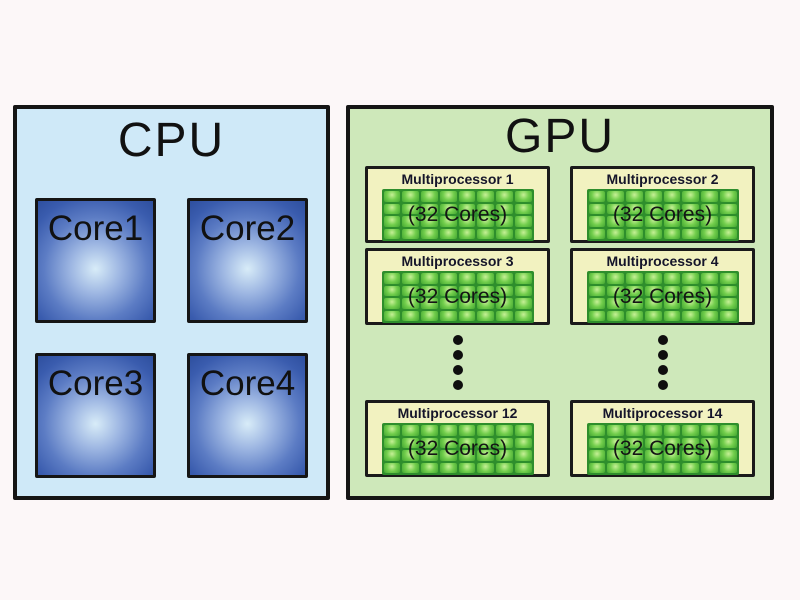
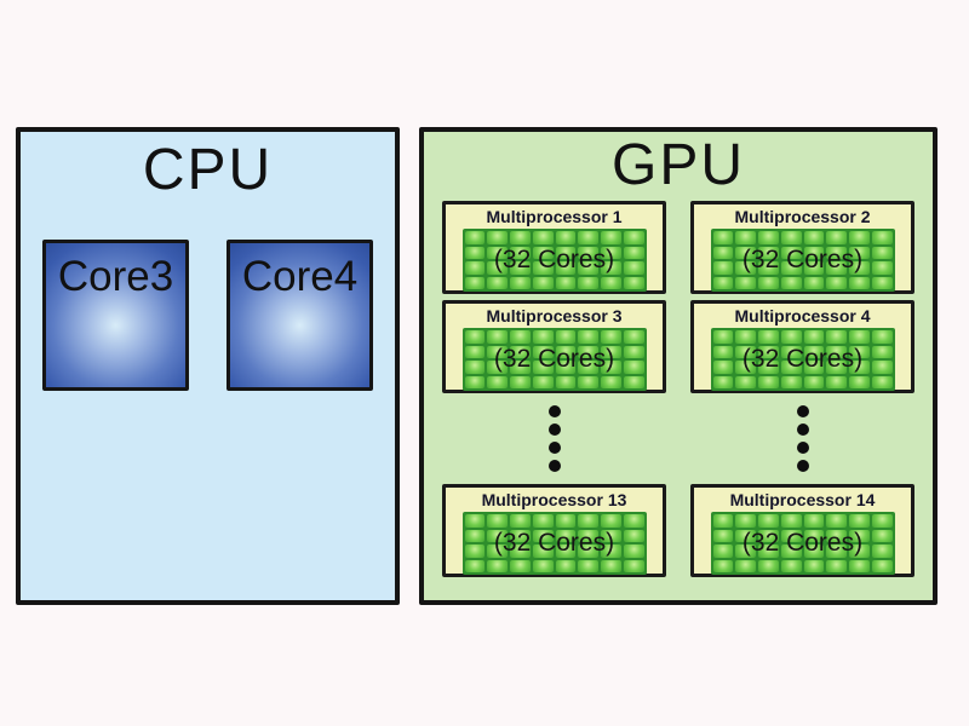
  CPU
- Core1
- Core2
  Core3
  Core4
  GPU
  Multiprocessor 1
  (32 Cores)
  Multiprocessor 2
  (32 Cores)
  Multiprocessor 3
  (32 Cores)
  Multiprocessor 4
  (32 Cores)
- Multiprocessor 12
+ Multiprocessor 13
  (32 Cores)
  Multiprocessor 14
  (32 Cores)
